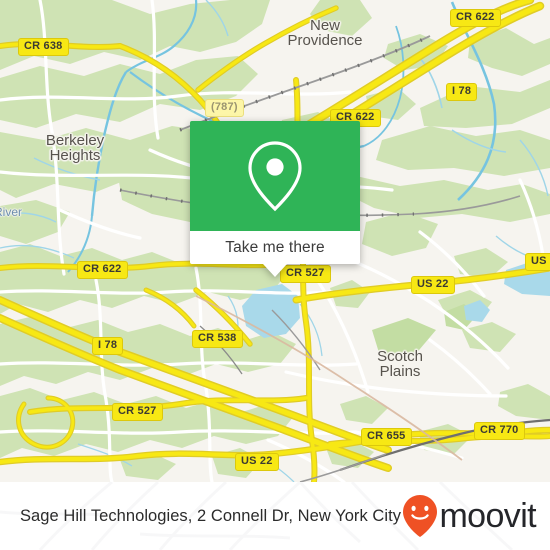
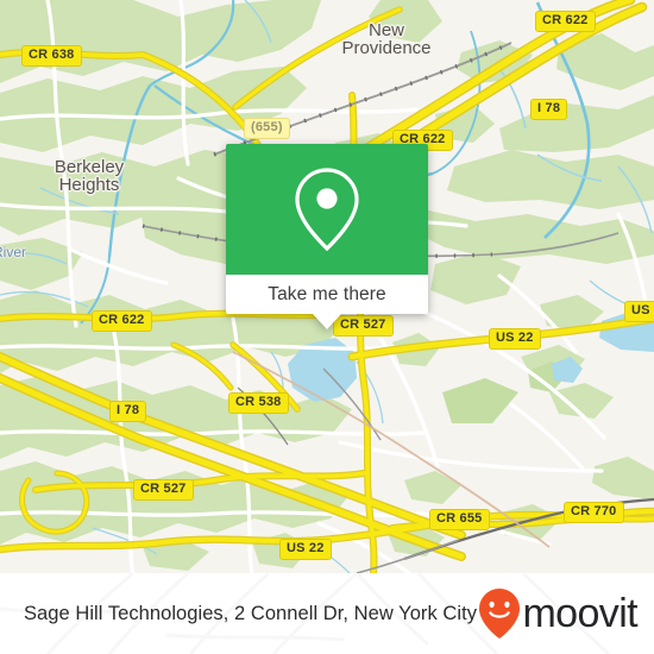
  Berkeley
  Heights
  New
  Providence
- Scotch
- Plains
  iver
  CR 638
- (787)
+ (655)
  CR 622
  CR 622
  I 78
  CR 622
  CR 527
  US 22
  I 78
  CR 538
  CR 527
  US 22
  CR 655
  CR 770
  Take me there
  Sage Hill Technologies, 2 Connell Dr, New York City
  moovit
